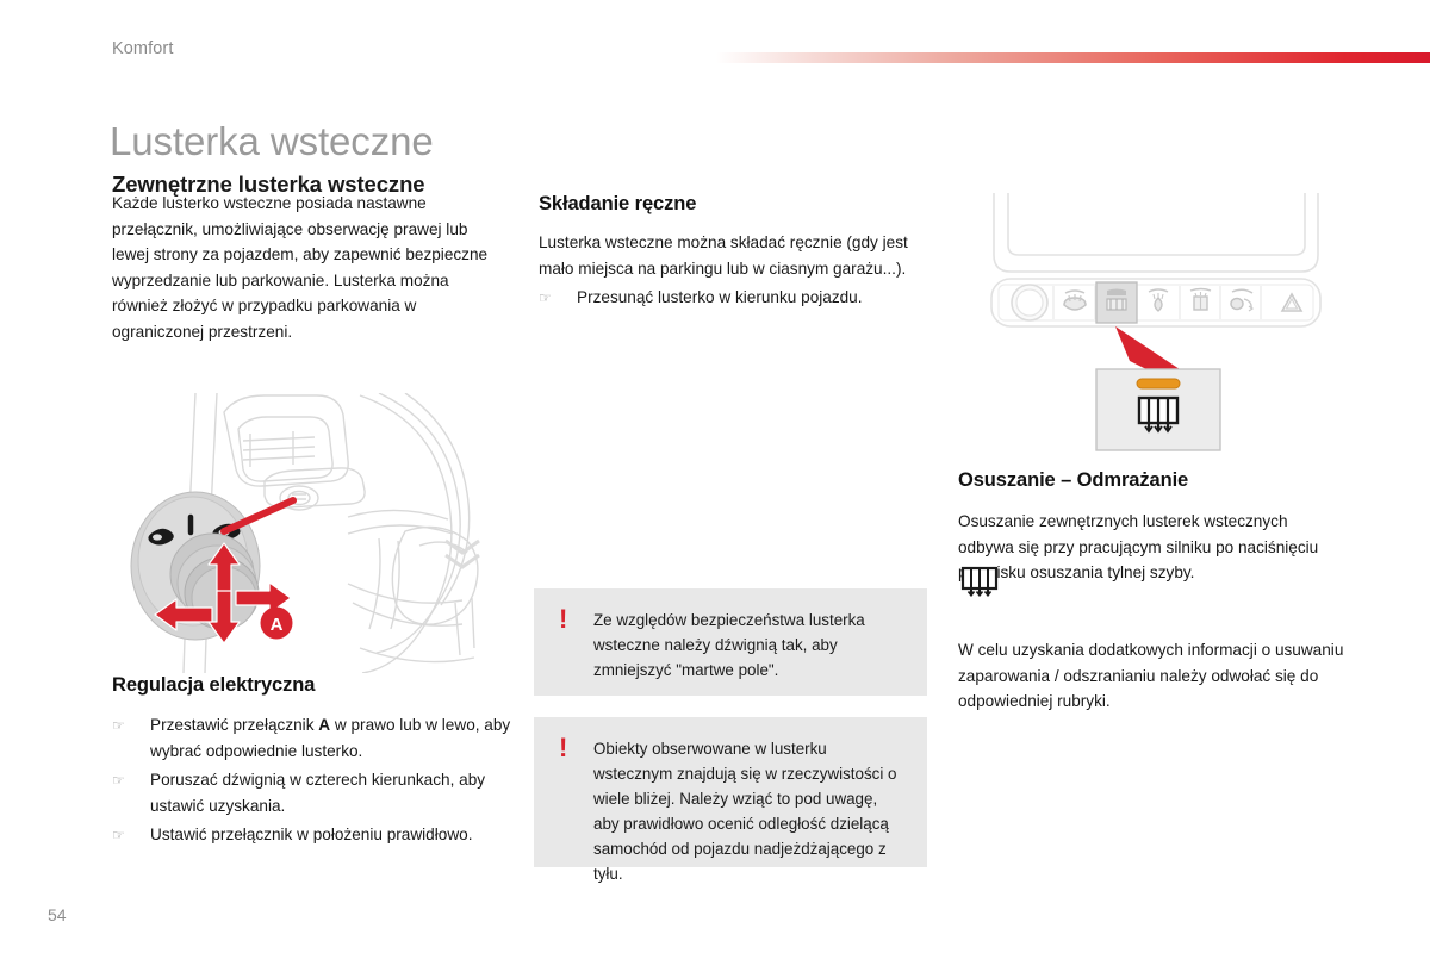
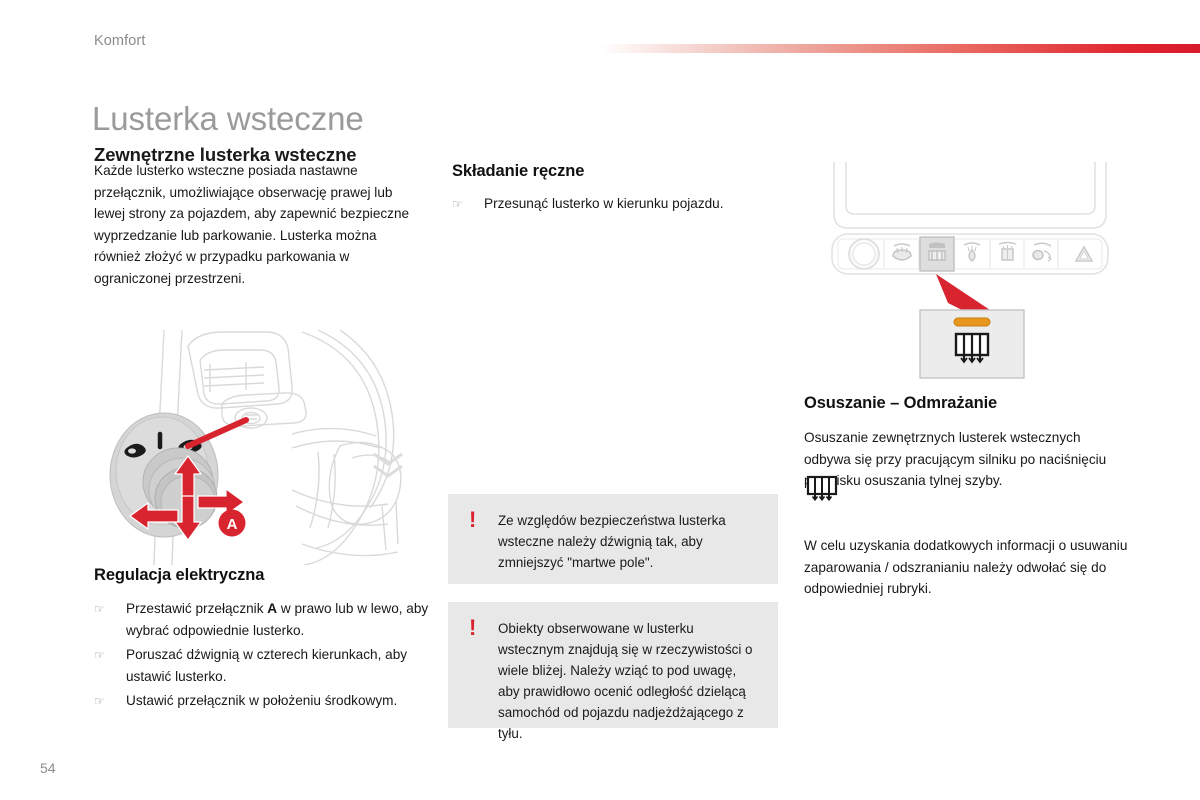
  Komfort
  Lusterka wsteczne
  Zewnętrzne lusterka wsteczne
  Każde lusterko wsteczne posiada nastawne przełącznik, umożliwiające obserwację prawej lub lewej strony za pojazdem, aby zapewnić bezpieczne wyprzedzanie lub parkowanie. Lusterka można również złożyć w przypadku parkowania w ograniczonej przestrzeni.
  Składanie ręczne
- Lusterka wsteczne można składać ręcznie (gdy jest mało miejsca na parkingu lub w ciasnym garażu...).
  ☞
  Przesunąć lusterko w kierunku pojazdu.
  A
  Regulacja elektryczna
  ☞
  Przestawić przełącznik A w prawo lub w lewo, aby wybrać odpowiednie lusterko.
  ☞
- Poruszać dźwignią w czterech kierunkach, aby ustawić uzyskania.
+ Poruszać dźwignią w czterech kierunkach, aby ustawić lusterko.
  ☞
- Ustawić przełącznik w położeniu prawidłowo.
+ Ustawić przełącznik w położeniu środkowym.
  !
  Ze względów bezpieczeństwa lusterka wsteczne należy dźwignią tak, aby zmniejszyć "martwe pole".
  !
  Obiekty obserwowane w lusterku wstecznym znajdują się w rzeczywistości o wiele bliżej. Należy wziąć to pod uwagę, aby prawidłowo ocenić odległość dzielącą samochód od pojazdu nadjeżdżającego z tyłu.
  Osuszanie – Odmrażanie
  Osuszanie zewnętrznych lusterek wstecznych odbywa się przy pracującym silniku po naciśnięciu isku osuszania tylnej szyby.
  W celu uzyskania dodatkowych informacji o usuwaniu zaparowania / odszranianiu należy odwołać się do odpowiedniej rubryki.
  54
